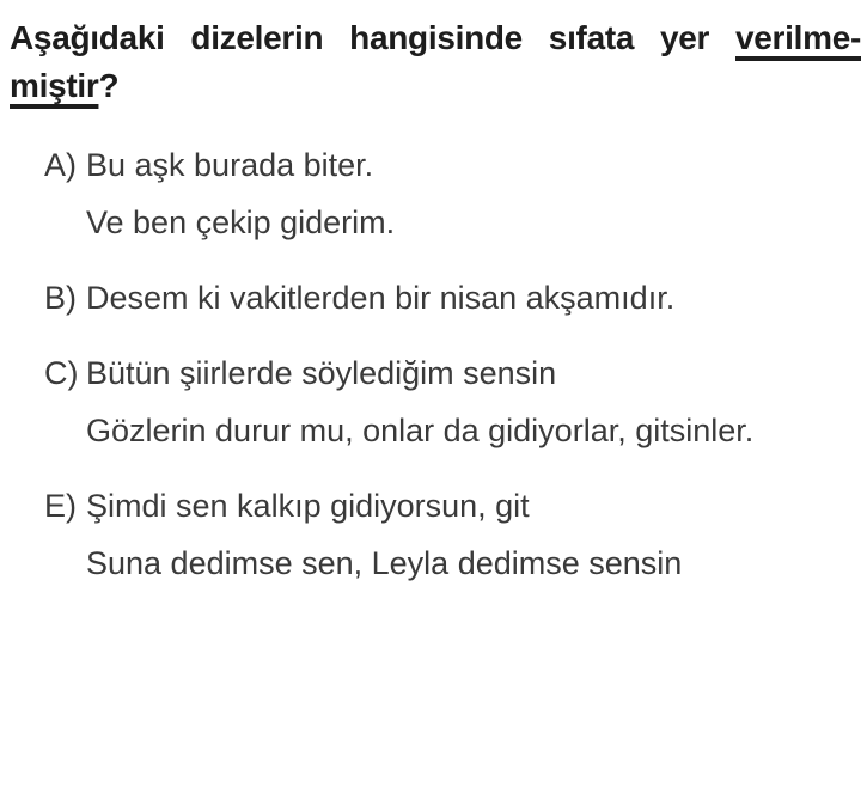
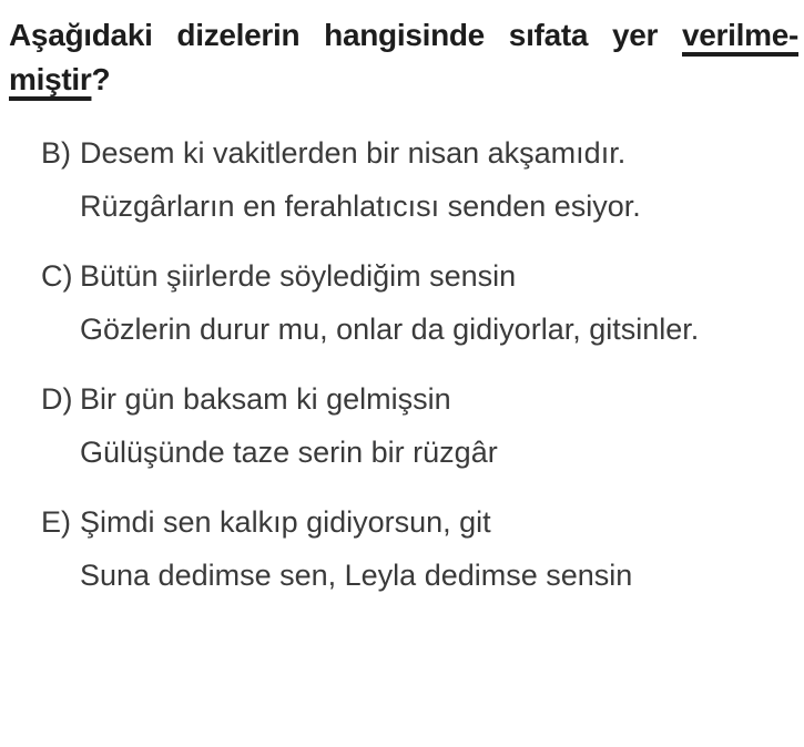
  Aşağıdaki
  dizelerin
  hangisinde
  sıfata
  yer
  verilme-
  miştir?
- A)
- Bu aşk burada biter.
- Ve ben çekip giderim.
  B)
  Desem ki vakitlerden bir nisan akşamıdır.
+ Rüzgârların en ferahlatıcısı senden esiyor.
  C)
  Bütün şiirlerde söylediğim sensin
  Gözlerin durur mu, onlar da gidiyorlar, gitsinler.
+ D)
+ Bir gün baksam ki gelmişsin
+ Gülüşünde taze serin bir rüzgâr
  E)
  Şimdi sen kalkıp gidiyorsun, git
  Suna dedimse sen, Leyla dedimse sensin
